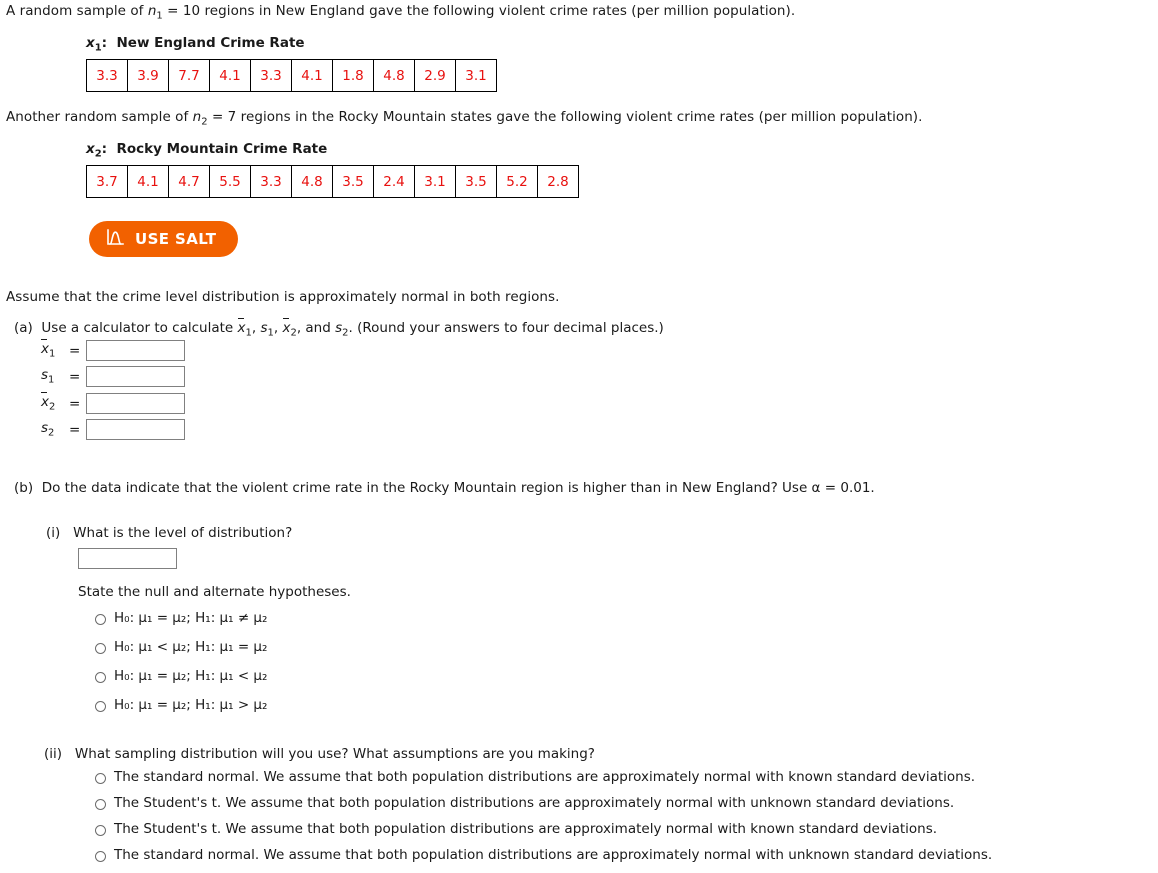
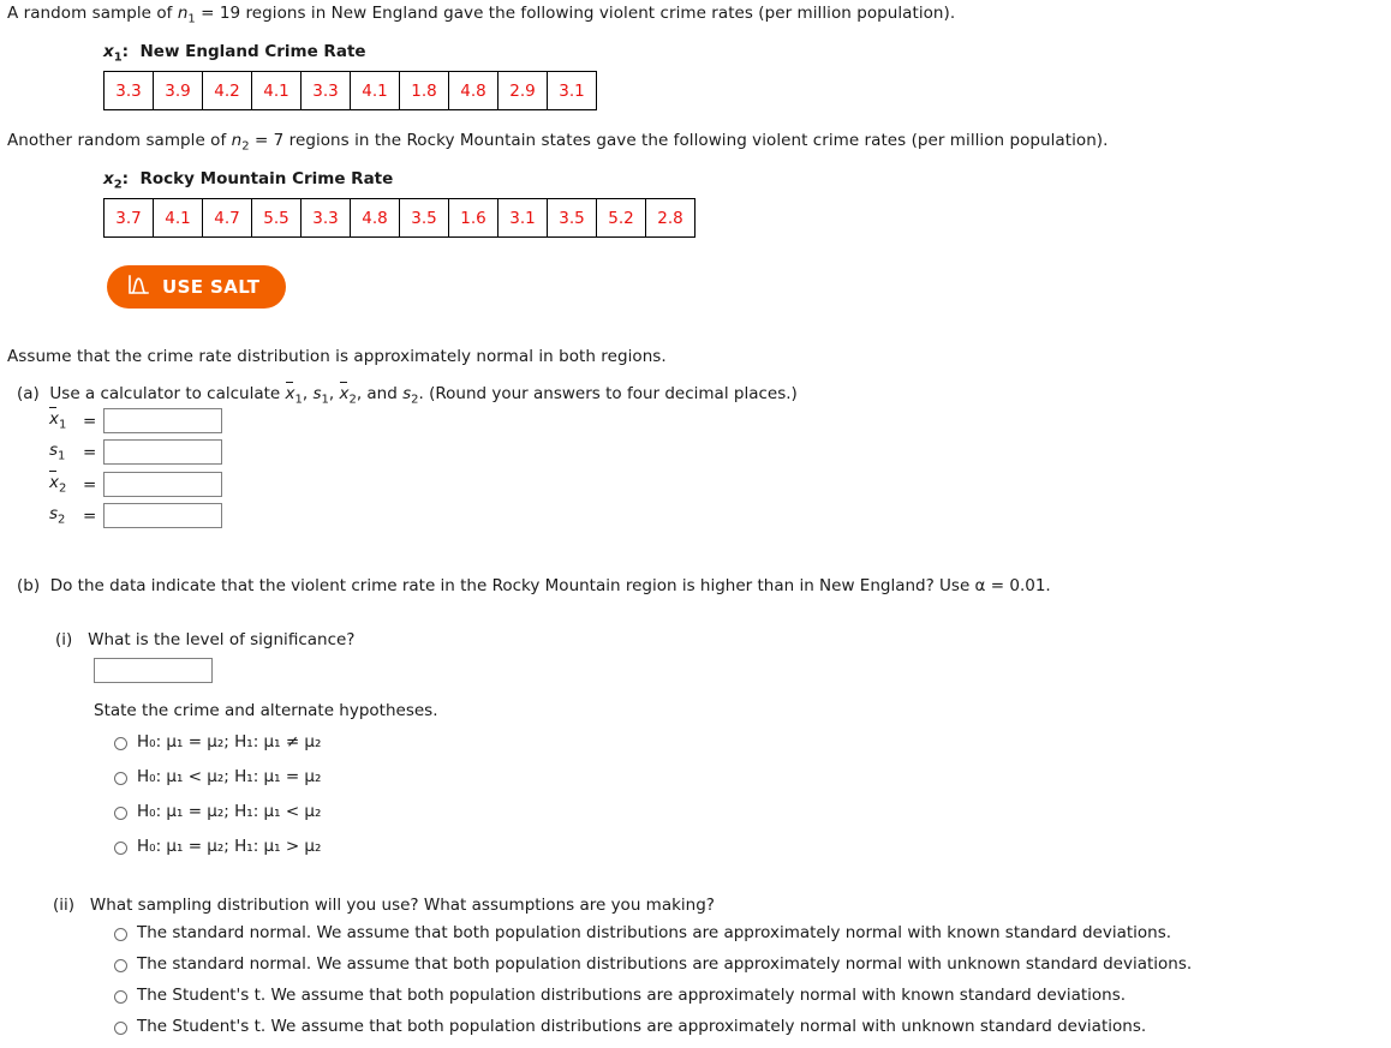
- A random sample of n1 = 10 regions in New England gave the following violent crime rates (per million population).
+ A random sample of n1 = 19 regions in New England gave the following violent crime rates (per million population).
  x1: New England Crime Rate
- 3.3	3.9	7.7	4.1	3.3	4.1	1.8	4.8	2.9	3.1
+ 3.3	3.9	4.2	4.1	3.3	4.1	1.8	4.8	2.9	3.1
  Another random sample of n2 = 7 regions in the Rocky Mountain states gave the following violent crime rates (per million population).
  x2: Rocky Mountain Crime Rate
- 3.7	4.1	4.7	5.5	3.3	4.8	3.5	2.4	3.1	3.5	5.2	2.8
+ 3.7	4.1	4.7	5.5	3.3	4.8	3.5	1.6	3.1	3.5	5.2	2.8
  USE SALT
- Assume that the crime level distribution is approximately normal in both regions.
+ Assume that the crime rate distribution is approximately normal in both regions.
  (a) Use a calculator to calculate x1, s1, x2, and s2. (Round your answers to four decimal places.)
  x1
  =
  s1
  =
  x2
  =
  s2
  =
  (b) Do the data indicate that the violent crime rate in the Rocky Mountain region is higher than in New England? Use α = 0.01.
- (i) What is the level of distribution?
+ (i) What is the level of significance?
- State the null and alternate hypotheses.
+ State the crime and alternate hypotheses.
  H₀: μ₁ = μ₂; H₁: μ₁ ≠ μ₂
  H₀: μ₁ < μ₂; H₁: μ₁ = μ₂
  H₀: μ₁ = μ₂; H₁: μ₁ < μ₂
  H₀: μ₁ = μ₂; H₁: μ₁ > μ₂
  (ii) What sampling distribution will you use? What assumptions are you making?
  The standard normal. We assume that both population distributions are approximately normal with known standard deviations.
- The Student's t. We assume that both population distributions are approximately normal with unknown standard deviations.
+ The standard normal. We assume that both population distributions are approximately normal with unknown standard deviations.
  The Student's t. We assume that both population distributions are approximately normal with known standard deviations.
- The standard normal. We assume that both population distributions are approximately normal with unknown standard deviations.
+ The Student's t. We assume that both population distributions are approximately normal with unknown standard deviations.
